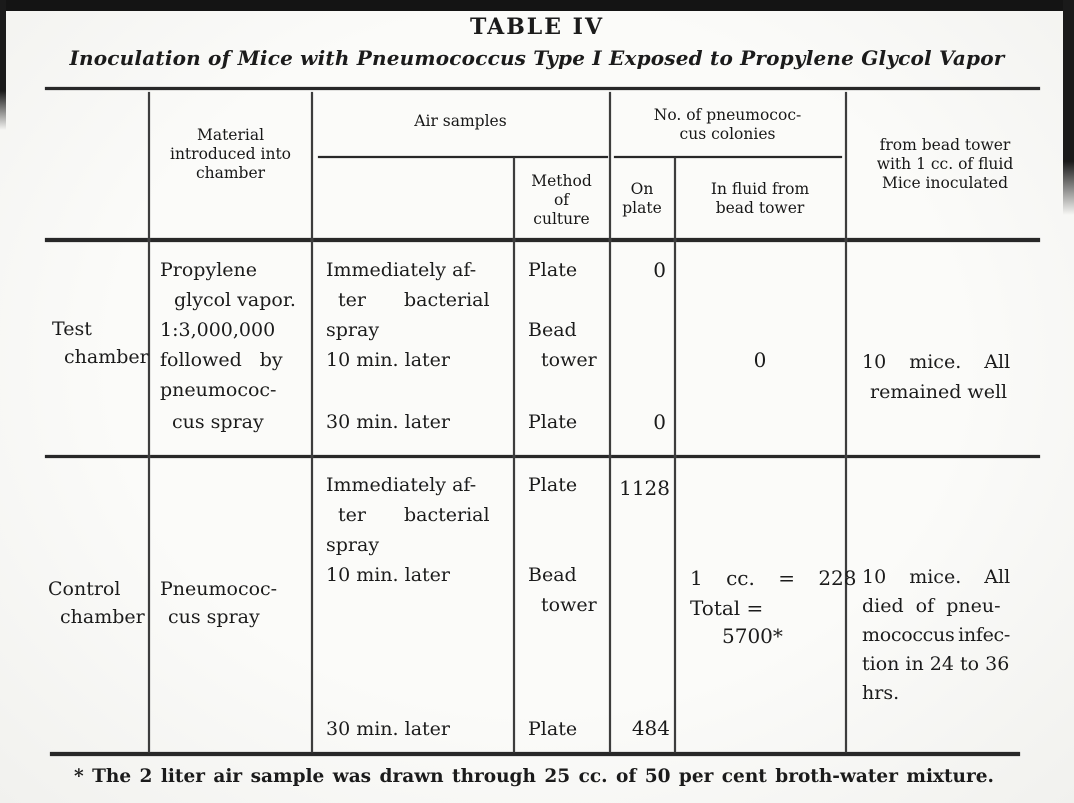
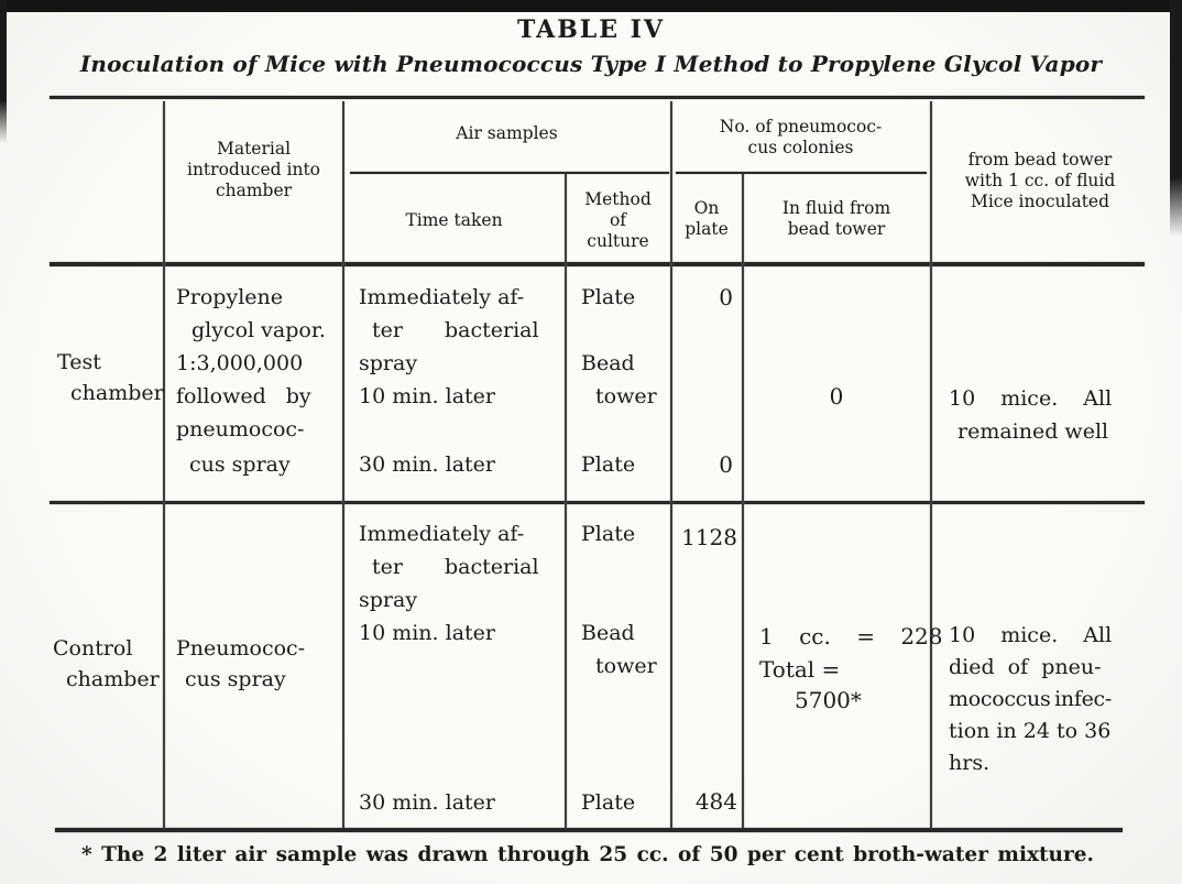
  TABLE IV
- Inoculation of Mice with Pneumococcus Type I Exposed to Propylene Glycol Vapor
+ Inoculation of Mice with Pneumococcus Type I Method to Propylene Glycol Vapor
  Material
  introduced into
  chamber
  Air samples
+ Time taken
  Method
  of
  culture
  No. of pneumococ-
  cus colonies
  On
  plate
  In fluid from
  bead tower
  from bead tower
  with 1 cc. of fluid
  Mice inoculated
  Test
  chamber
  Propylene
  glycol vapor.
  1:3,000,000
  followed by
  pneumococ-
  cus spray
  Immediately af-
  ter bacterial
  spray
  10 min. later
  30 min. later
  Plate
  Bead
  tower
  Plate
  0
  0
  0
  10 mice. All
  remained well
  Control
  chamber
  Pneumococ-
  cus spray
  Immediately af-
  ter bacterial
  spray
  10 min. later
  30 min. later
  Plate
  Bead
  tower
  Plate
  1128
  484
  1 cc. = 228
  Total =
  5700*
  10 mice. All
  died of pneu-
  mococcus infec-
  tion in 24 to 36
  hrs.
  * The 2 liter air sample was drawn through 25 cc. of 50 per cent broth-water mixture.
